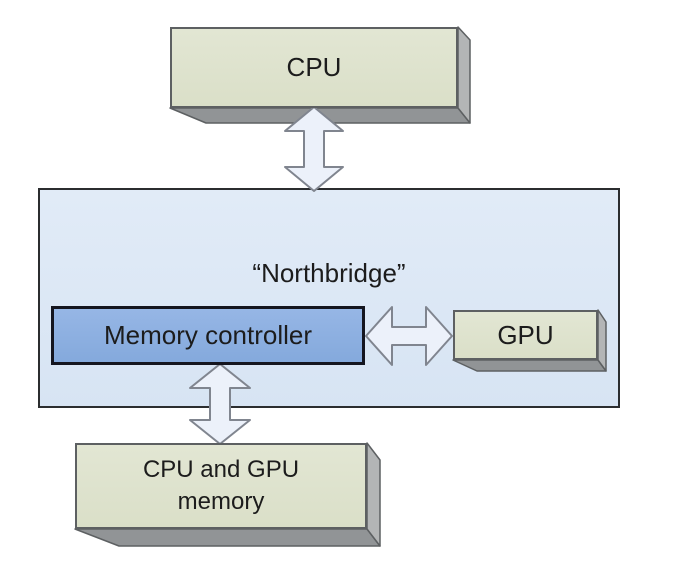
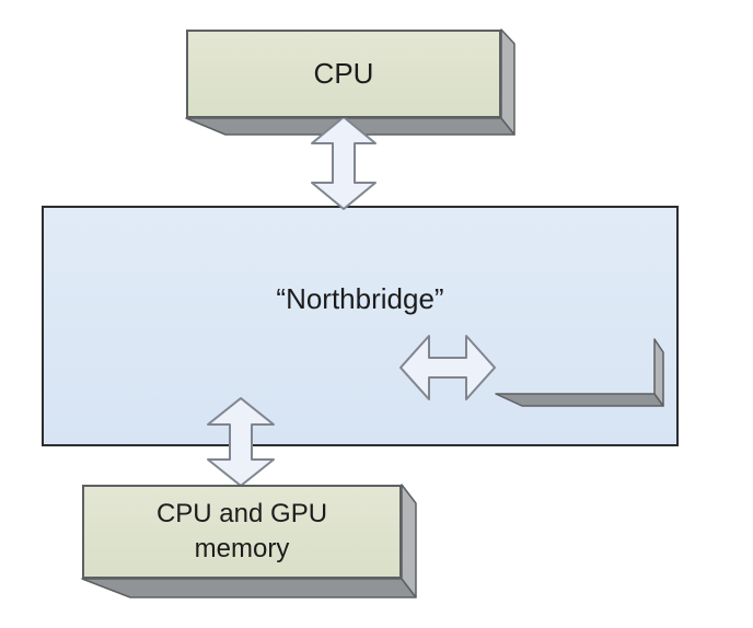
  “Northbridge”
  CPU
- Memory controller
- GPU
  CPU and GPU
  memory
